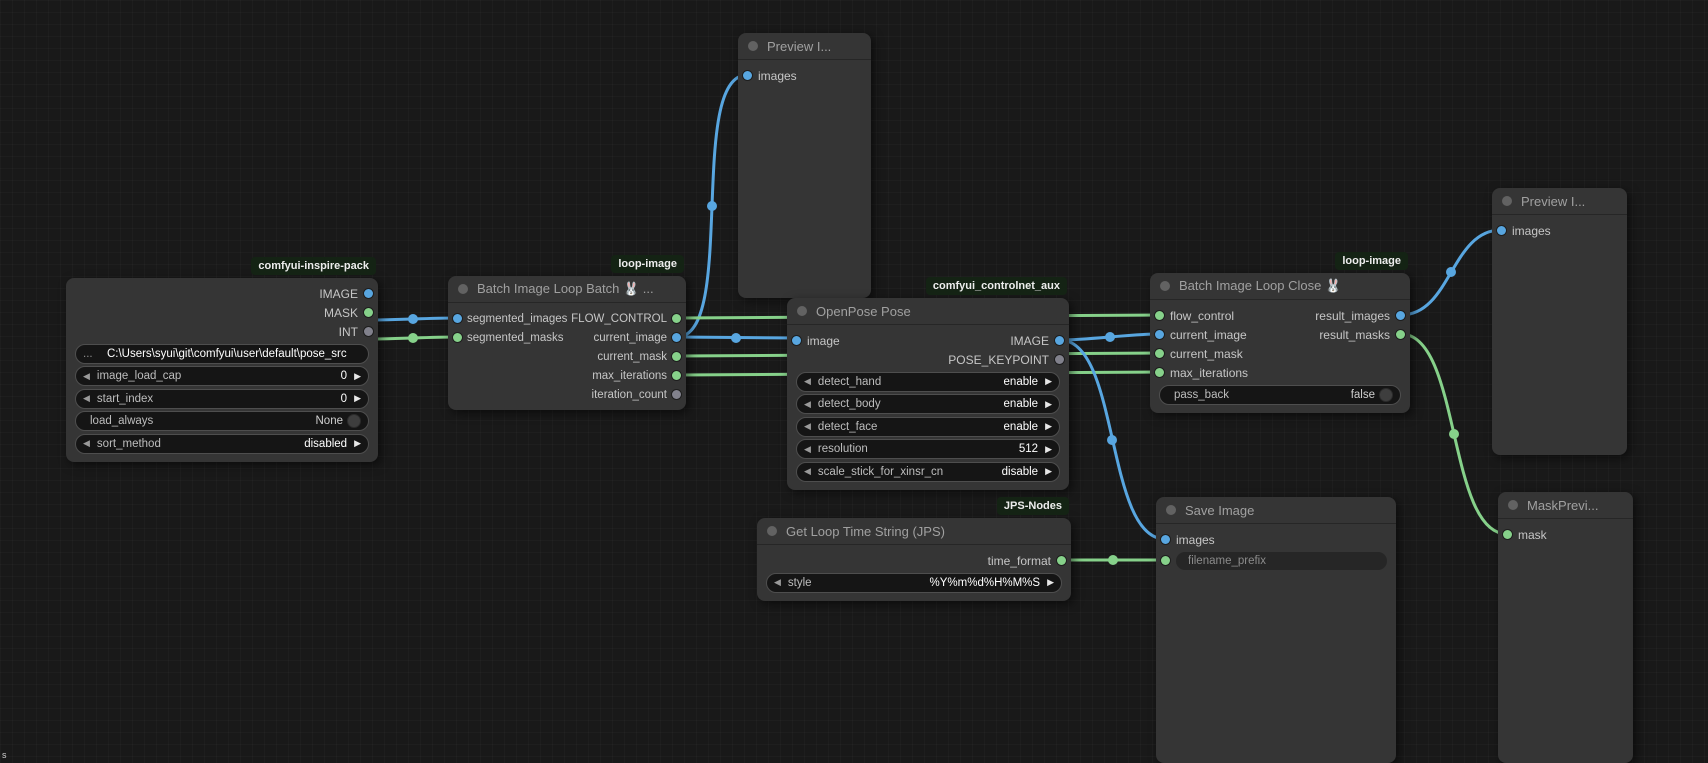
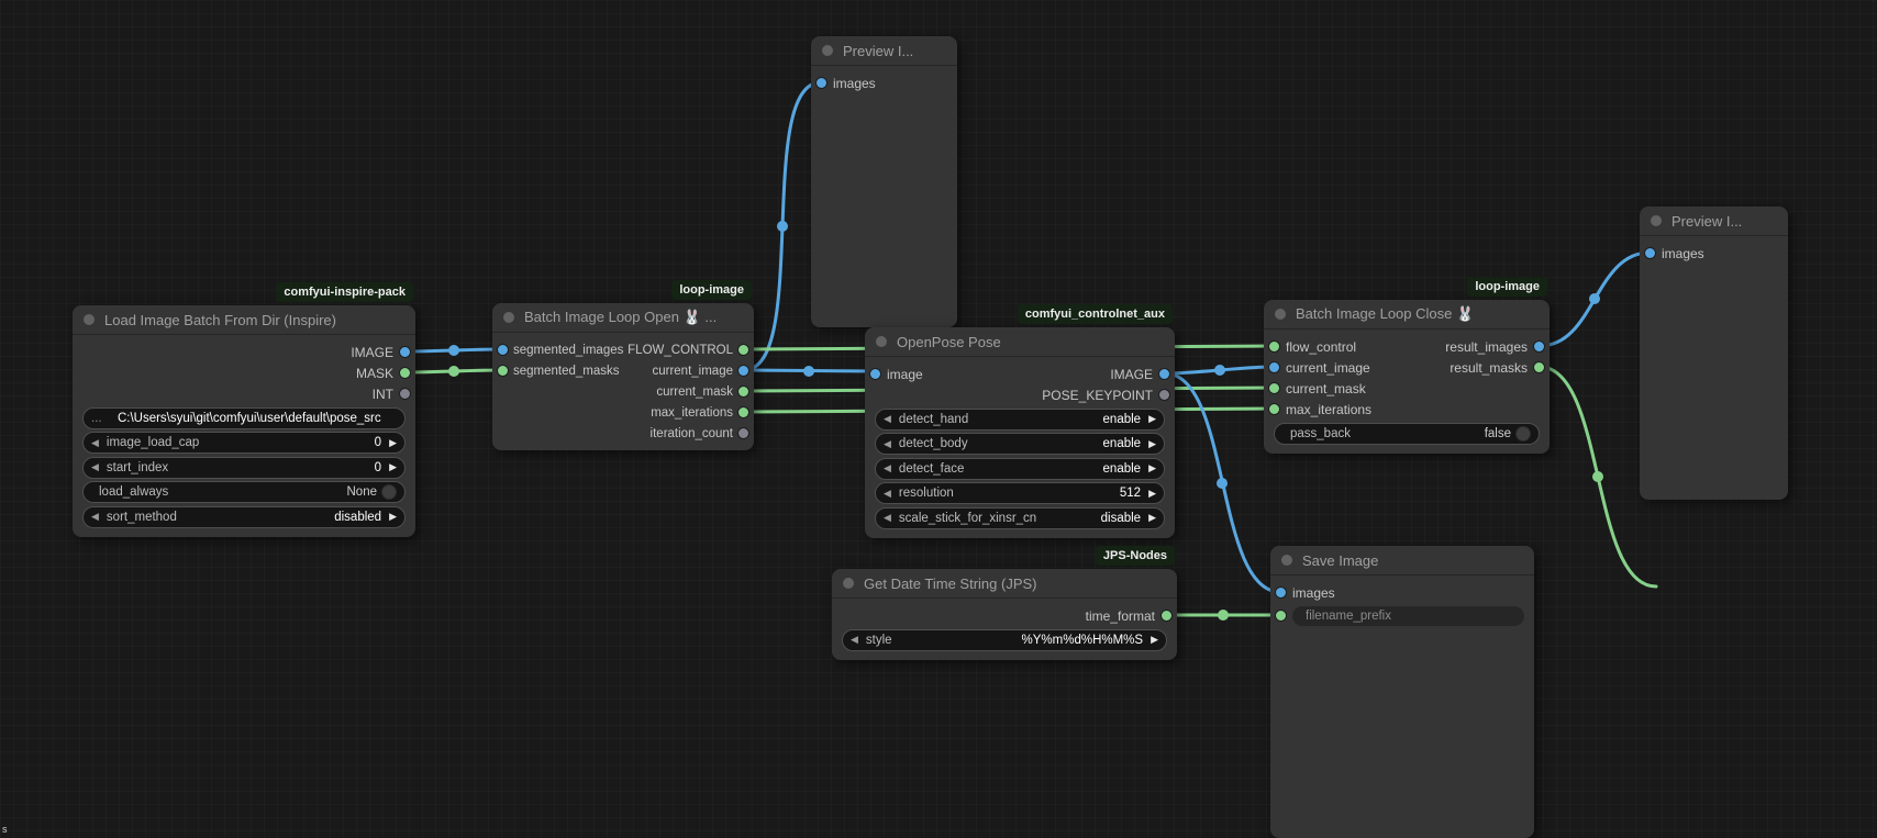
  comfyui-inspire-pack
+ Load Image Batch From Dir (Inspire)
  IMAGE
  MASK
  INT
  ...
  C:\Users\syui\git\comfyui\user\default\pose_src
  ◀
  image_load_cap
  0
  ▶
  ◀
  start_index
  0
  ▶
  load_always
  None
  ◀
  sort_method
  disabled
  ▶
  loop-image
- Batch Image Loop Batch 🐰 ...
+ Batch Image Loop Open 🐰 ...
  segmented_images
  FLOW_CONTROL
  segmented_masks
  current_image
  current_mask
  max_iterations
  iteration_count
  Preview I...
  images
  comfyui_controlnet_aux
  OpenPose Pose
  image
  IMAGE
  POSE_KEYPOINT
  ◀
  detect_hand
  enable
  ▶
  ◀
  detect_body
  enable
  ▶
  ◀
  detect_face
  enable
  ▶
  ◀
  resolution
  512
  ▶
  ◀
  scale_stick_for_xinsr_cn
  disable
  ▶
  JPS-Nodes
- Get Loop Time String (JPS)
+ Get Date Time String (JPS)
  time_format
  ◀
  style
  %Y%m%d%H%M%S
  ▶
  loop-image
  Batch Image Loop Close 🐰
  flow_control
  result_images
  current_image
  result_masks
  current_mask
  max_iterations
  pass_back
  false
  Save Image
  images
  filename_prefix
  Preview I...
  images
- MaskPrevi...
- mask
  s
